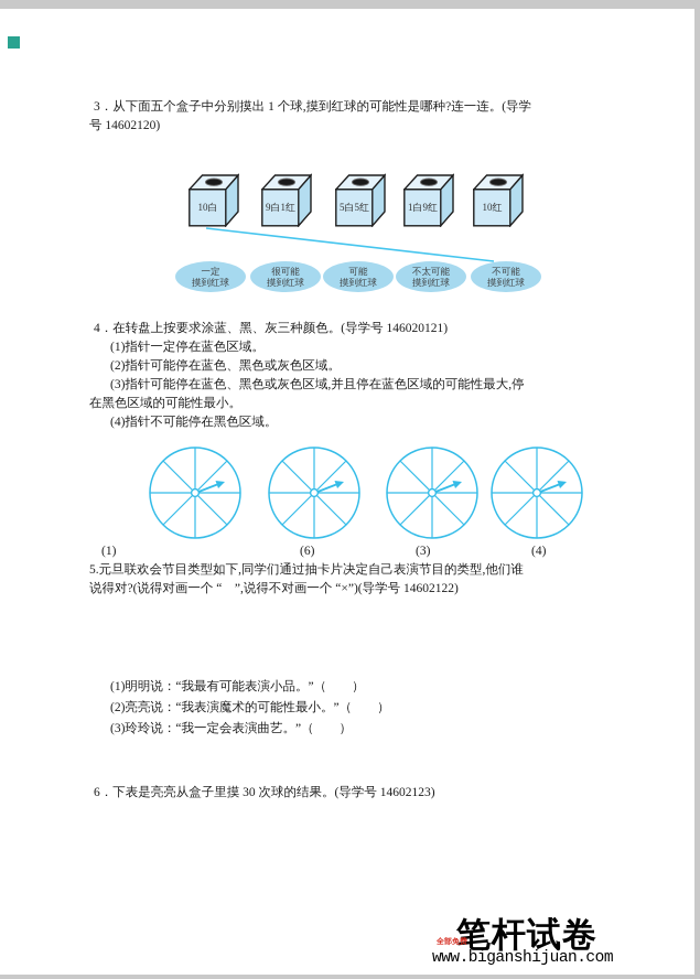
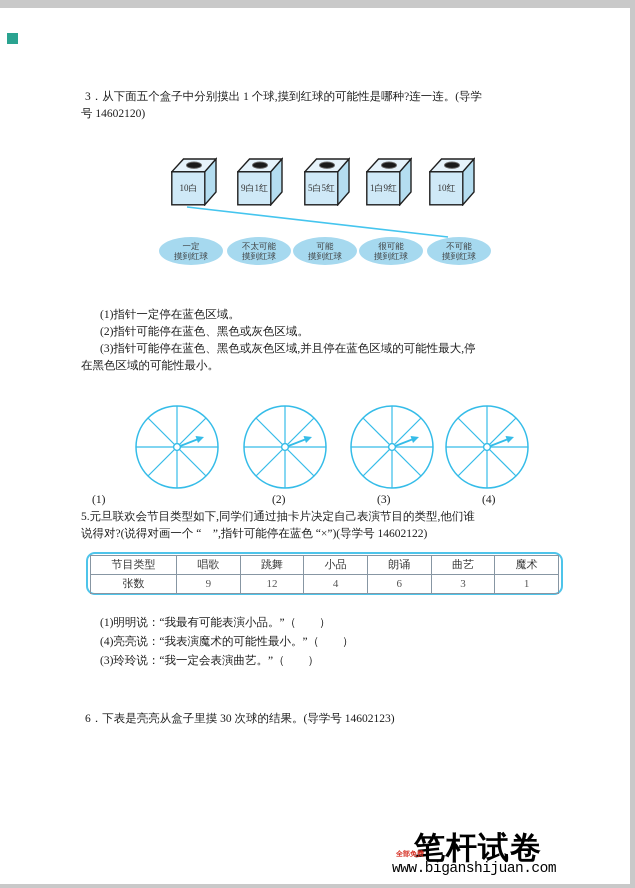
  3．从下面五个盒子中分别摸出 1 个球,摸到红球的可能性是哪种?连一连。(导学
  号 14602120)
  10白
  9白1红
  5白5红
  1白9红
  10红
  一定
  摸到红球
- 很可能
+ 不太可能
  摸到红球
  可能
  摸到红球
- 不太可能
+ 很可能
  摸到红球
  不可能
  摸到红球
- 4．在转盘上按要求涂蓝、黑、灰三种颜色。(导学号 146020121)
  (1)指针一定停在蓝色区域。
  (2)指针可能停在蓝色、黑色或灰色区域。
  (3)指针可能停在蓝色、黑色或灰色区域,并且停在蓝色区域的可能性最大,停
  在黑色区域的可能性最小。
- (4)指针不可能停在黑色区域。
  (1)
- (6)
+ (2)
  (3)
  (4)
  5.元旦联欢会节目类型如下,同学们通过抽卡片决定自己表演节目的类型,他们谁
- 说得对?(说得对画一个 “ ”,说得不对画一个 “×”)(导学号 14602122)
+ 说得对?(说得对画一个 “ ”,指针可能停在蓝色 “×”)(导学号 14602122)
+ 节目类型	唱歌	跳舞	小品	朗诵	曲艺	魔术
+ 张数	9	12	4	6	3	1
  (1)明明说：“我最有可能表演小品。”（ ）
- (2)亮亮说：“我表演魔术的可能性最小。”（ ）
+ (4)亮亮说：“我表演魔术的可能性最小。”（ ）
  (3)玲玲说：“我一定会表演曲艺。”（ ）
  6．下表是亮亮从盒子里摸 30 次球的结果。(导学号 14602123)
  笔杆试卷
  www.biganshijuan.com
